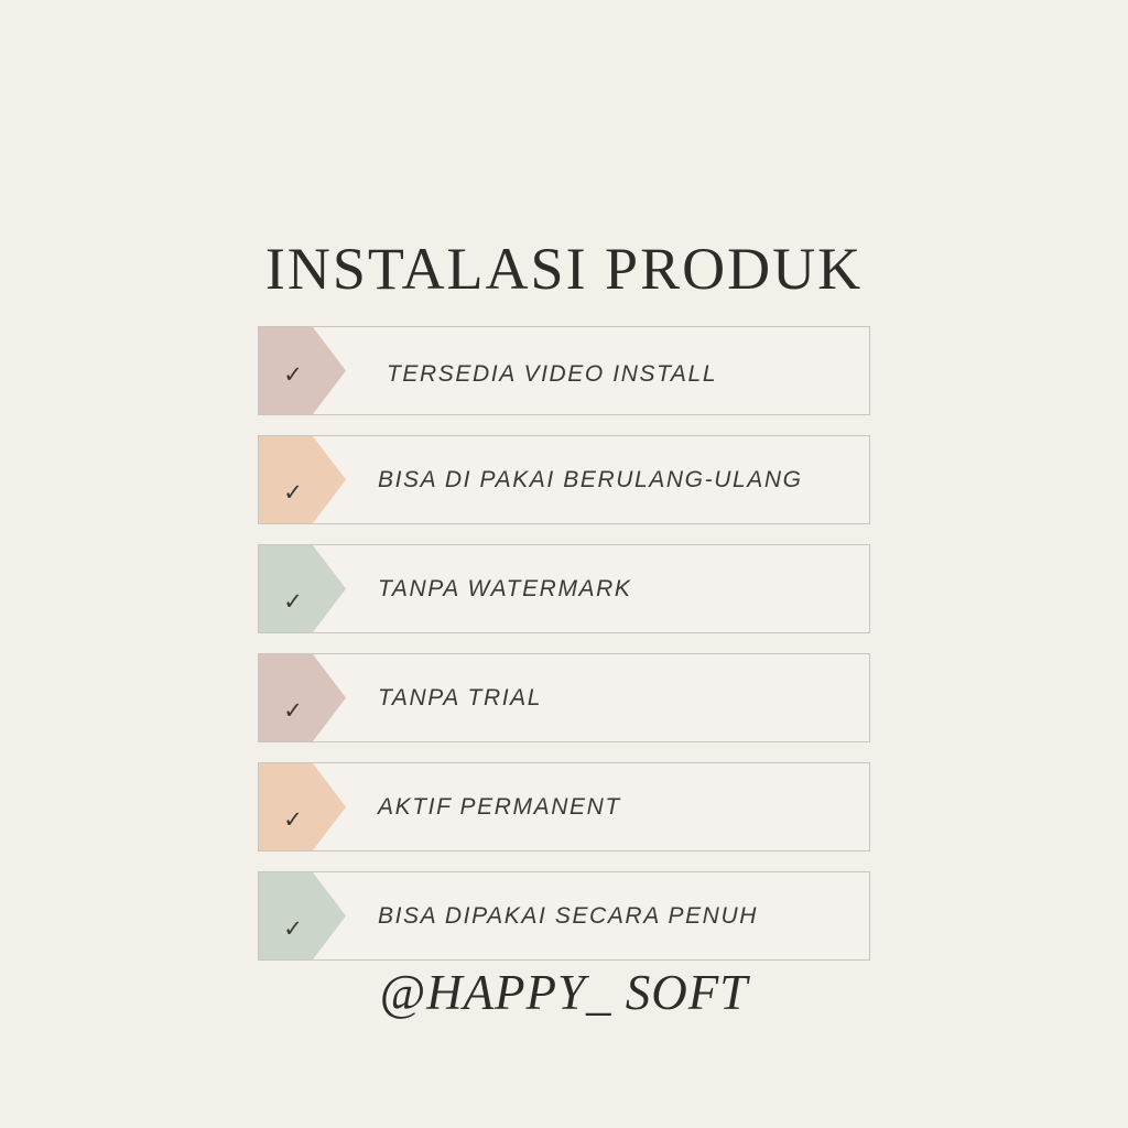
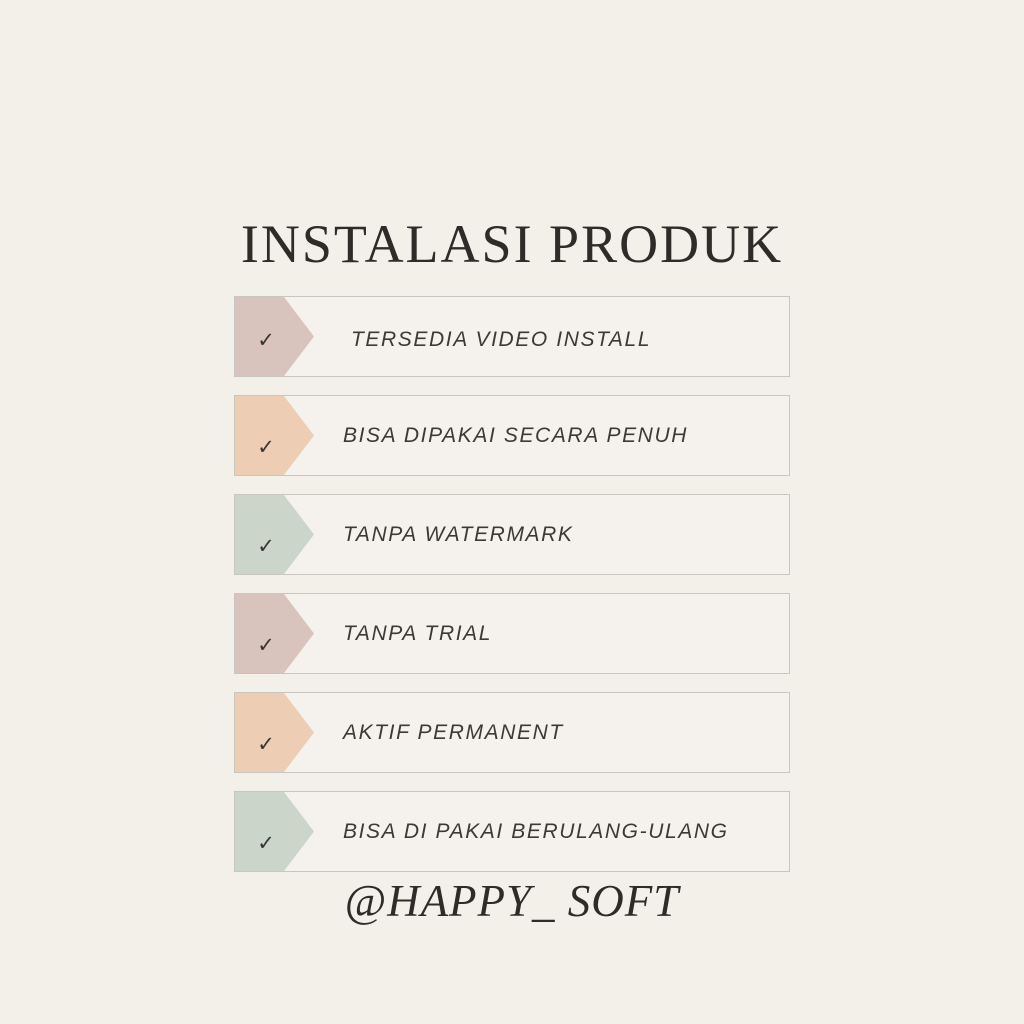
  INSTALASI PRODUK
  ✓
  TERSEDIA VIDEO INSTALL
  ✓
- BISA DI PAKAI BERULANG-ULANG
+ BISA DIPAKAI SECARA PENUH
  ✓
  TANPA WATERMARK
  ✓
  TANPA TRIAL
  ✓
  AKTIF PERMANENT
  ✓
- BISA DIPAKAI SECARA PENUH
+ BISA DI PAKAI BERULANG-ULANG
  @HAPPY_ SOFT
